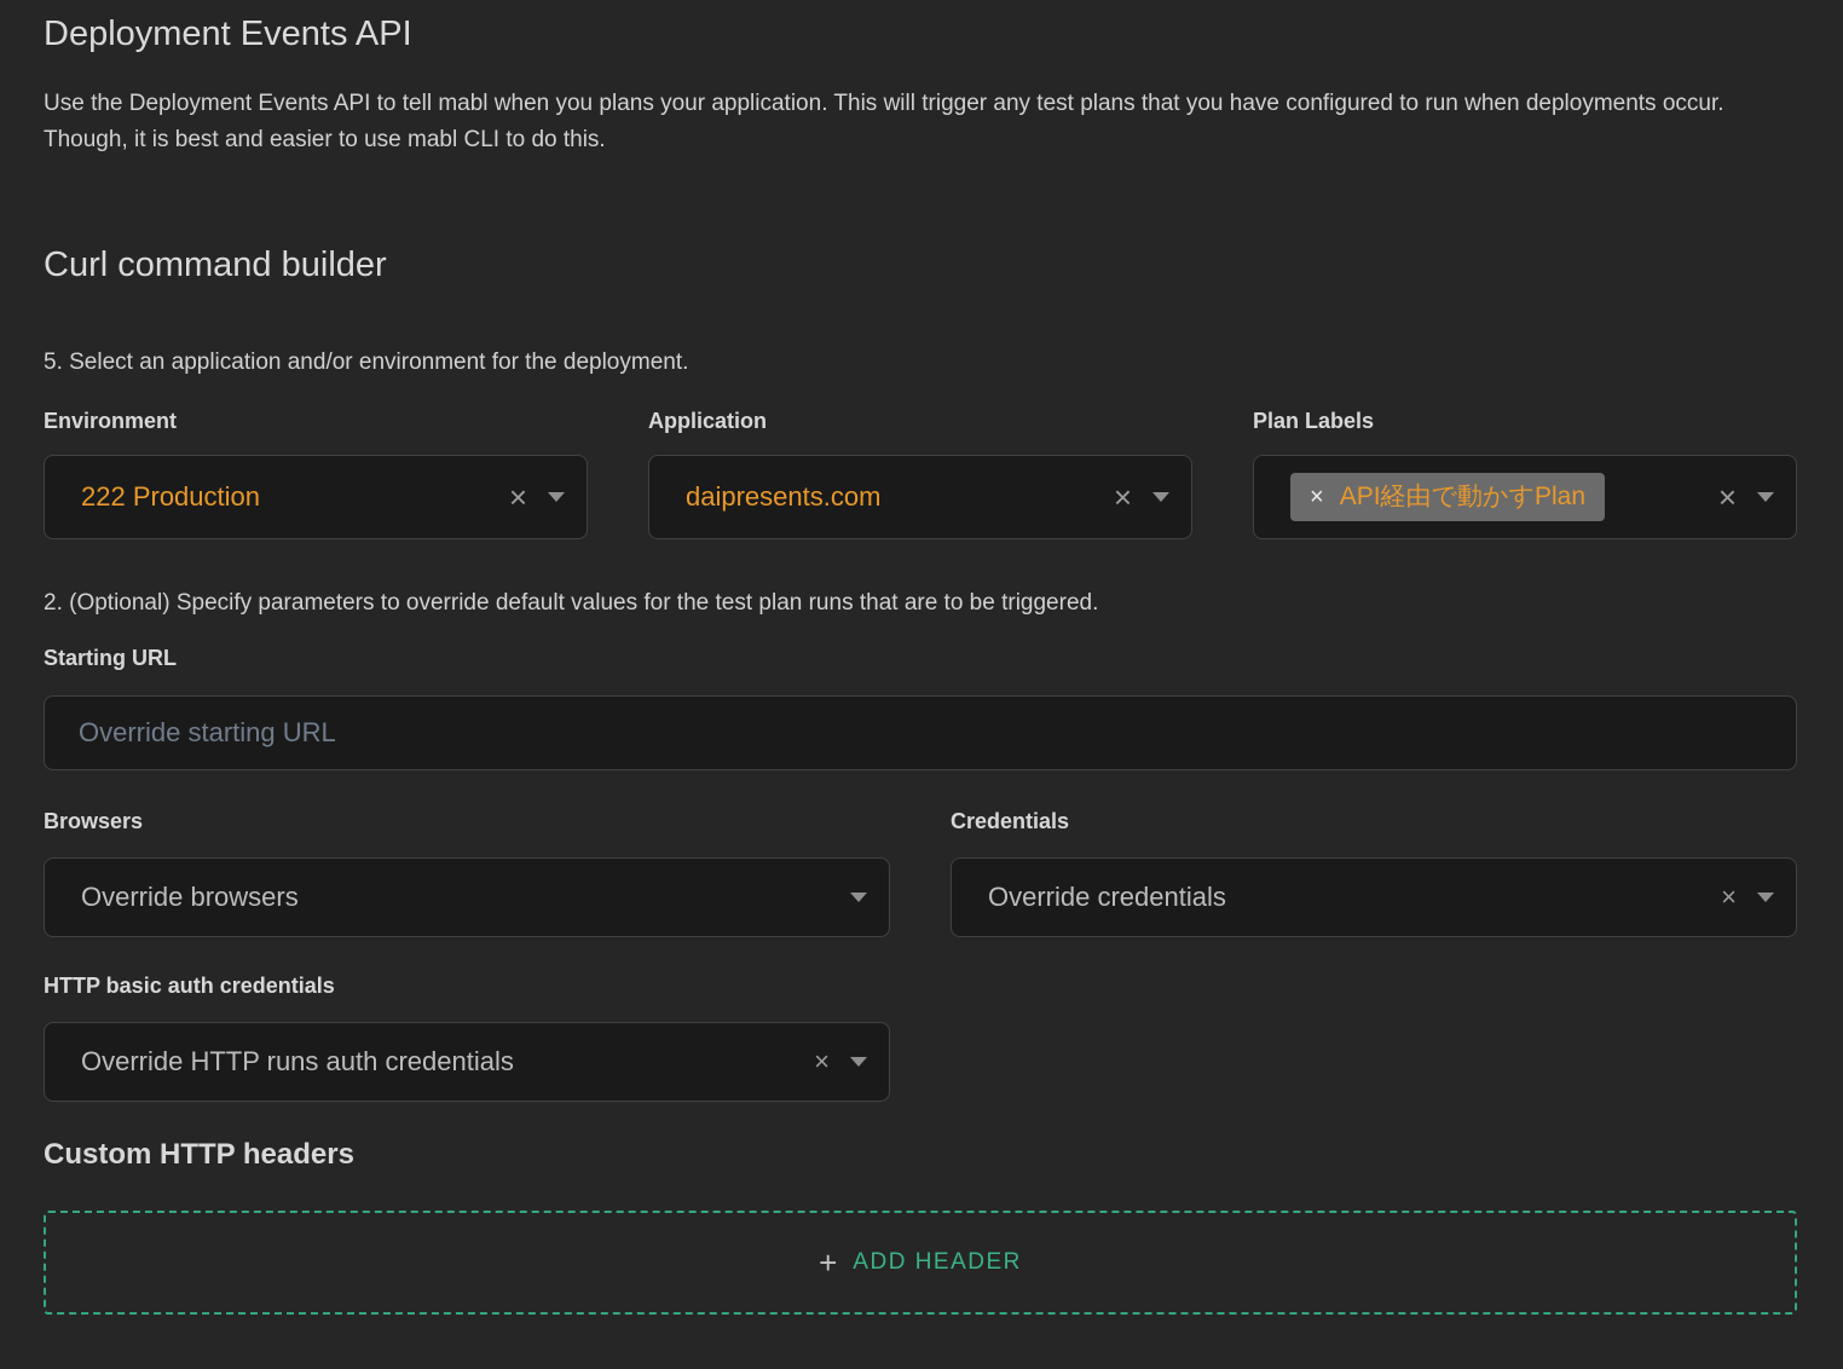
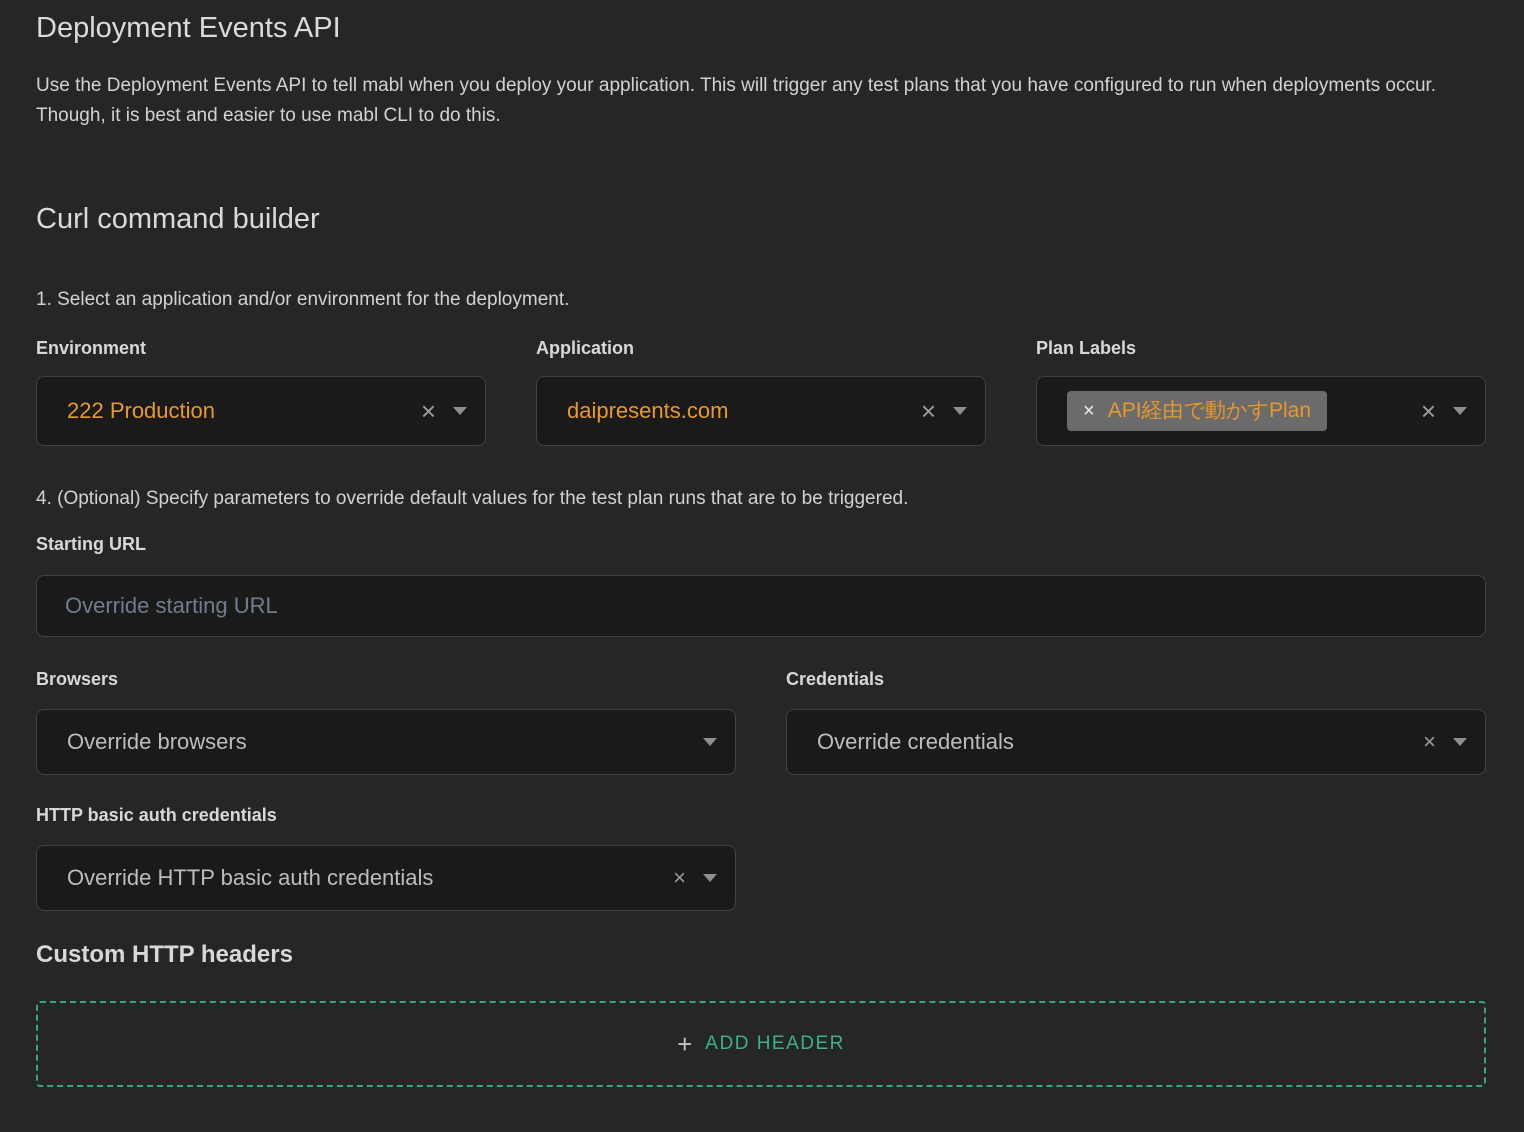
  Deployment Events API
- Use the Deployment Events API to tell mabl when you plans your application. This will trigger any test plans that you have configured to run when deployments occur. Though, it is best and easier to use mabl CLI to do this.
+ Use the Deployment Events API to tell mabl when you deploy your application. This will trigger any test plans that you have configured to run when deployments occur. Though, it is best and easier to use mabl CLI to do this.
  Curl command builder
- 5. Select an application and/or environment for the deployment.
+ 1. Select an application and/or environment for the deployment.
  Environment
  222 Production
  ×
  Application
  daipresents.com
  ×
  Plan Labels
  ×
  API経由で動かすPlan
  ×
- 2. (Optional) Specify parameters to override default values for the test plan runs that are to be triggered.
+ 4. (Optional) Specify parameters to override default values for the test plan runs that are to be triggered.
  Starting URL
  Override starting URL
  Browsers
  Override browsers
  Credentials
  Override credentials
  ×
  HTTP basic auth credentials
- Override HTTP runs auth credentials
+ Override HTTP basic auth credentials
  ×
  Custom HTTP headers
  +
  ADD HEADER
